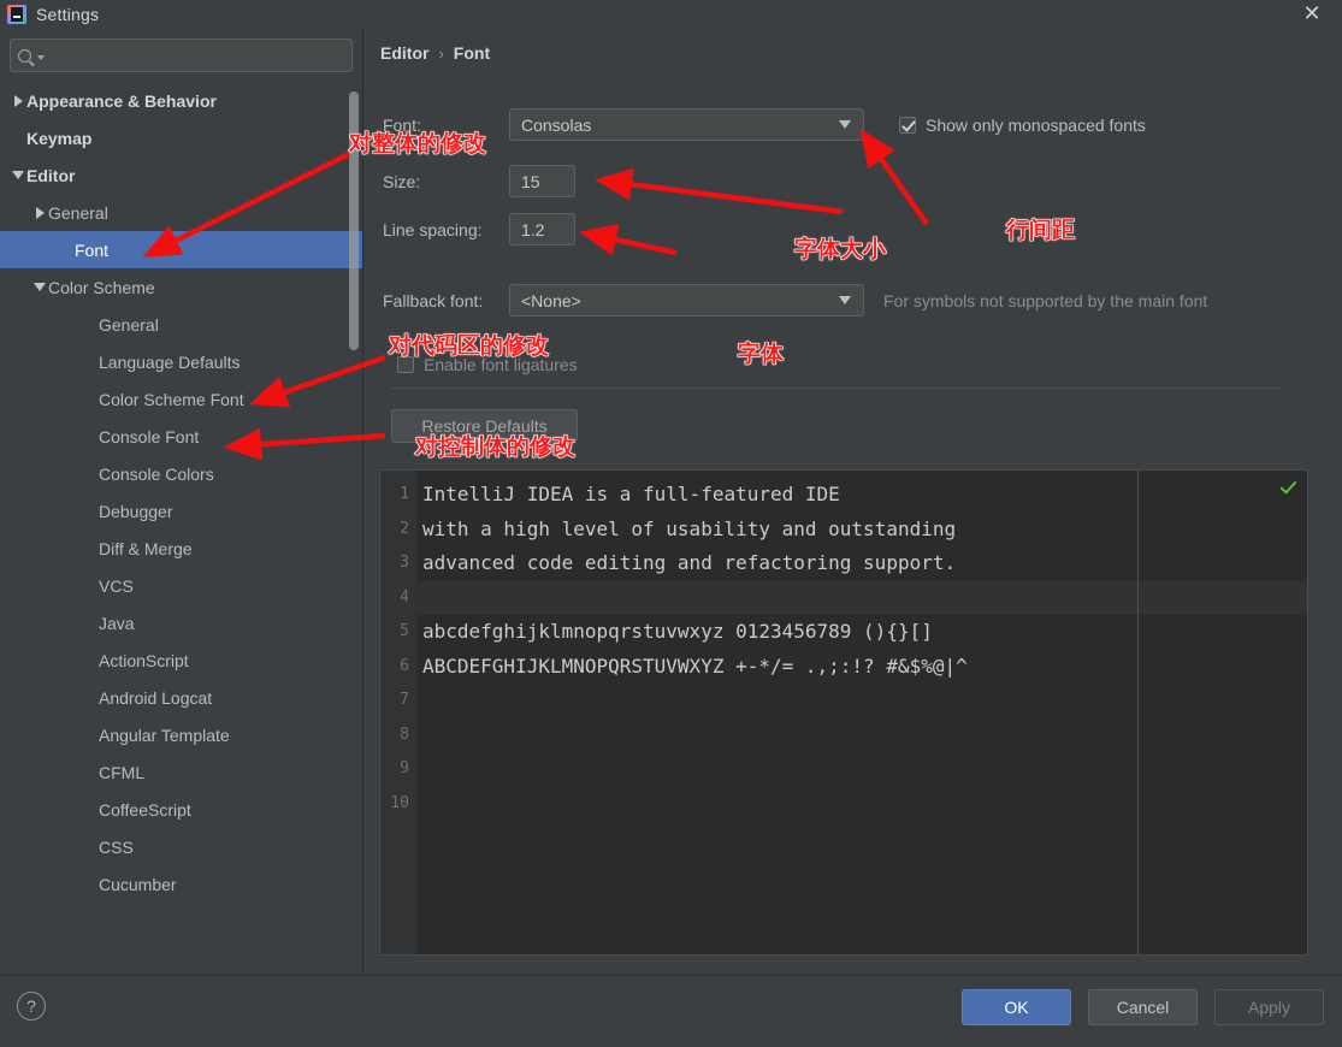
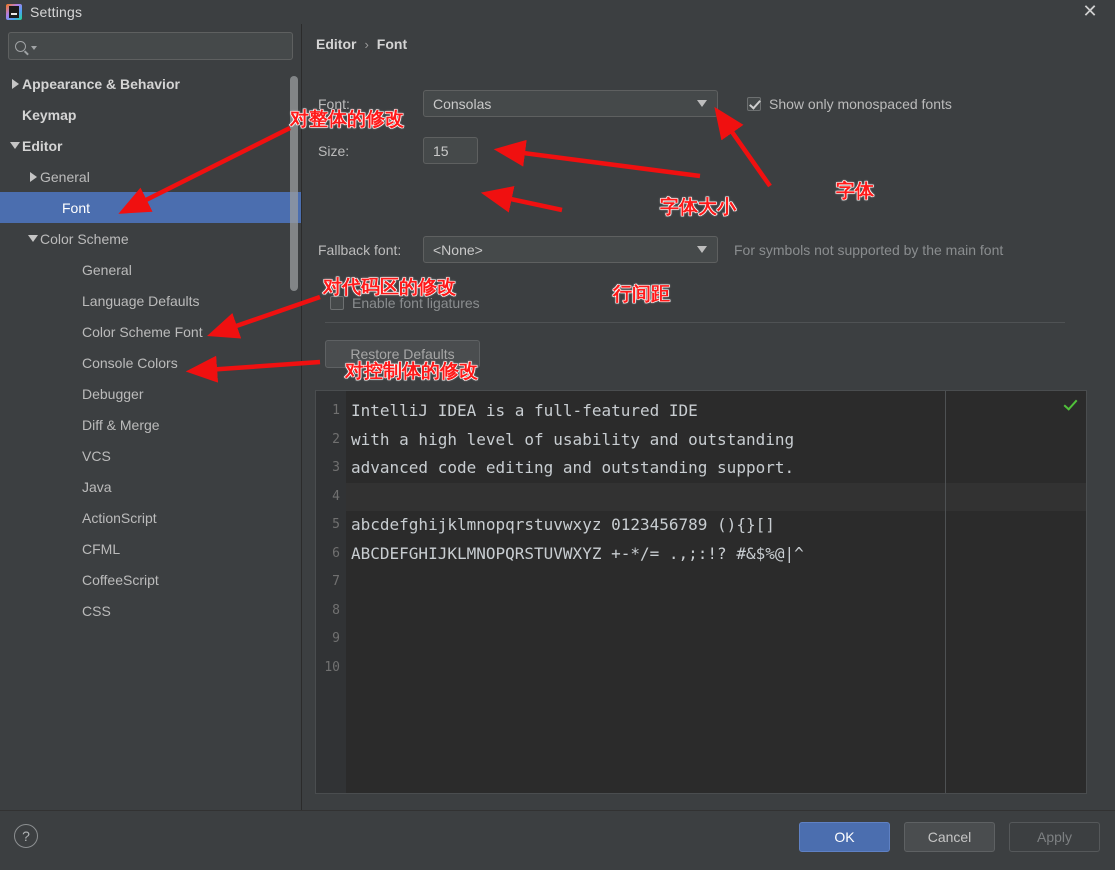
  Settings
  ✕
  Appearance & Behavior
  Keymap
  Editor
  General
  Font
  Color Scheme
  General
  Language Defaults
  Color Scheme Font
- Console Font
  Console Colors
  Debugger
  Diff & Merge
  VCS
  Java
  ActionScript
- Android Logcat
- Angular Template
  CFML
  CoffeeScript
  CSS
- Cucumber
  Editor
  ›
  Font
  Font:
  Consolas
  Show only monospaced fonts
  Size:
  15
- Line spacing:
- 1.2
  Fallback font:
  <None>
  For symbols not supported by the main font
  Enable font ligatures
  Restore Defaults
  1
  2
  3
  4
  5
  6
  7
  8
  9
  10
  IntelliJ IDEA is a full-featured IDE
  with a high level of usability and outstanding
- advanced code editing and refactoring support.
+ advanced code editing and outstanding support.
  abcdefghijklmnopqrstuvwxyz 0123456789 (){}[]
  ABCDEFGHIJKLMNOPQRSTUVWXYZ +-*/= .,;:!? #&$%@|^
  ?
  OK
  Cancel
  Apply
  对整体的修改
  字体大小
- 行间距
+ 字体
  对代码区的修改
- 字体
+ 行间距
  对控制体的修改
